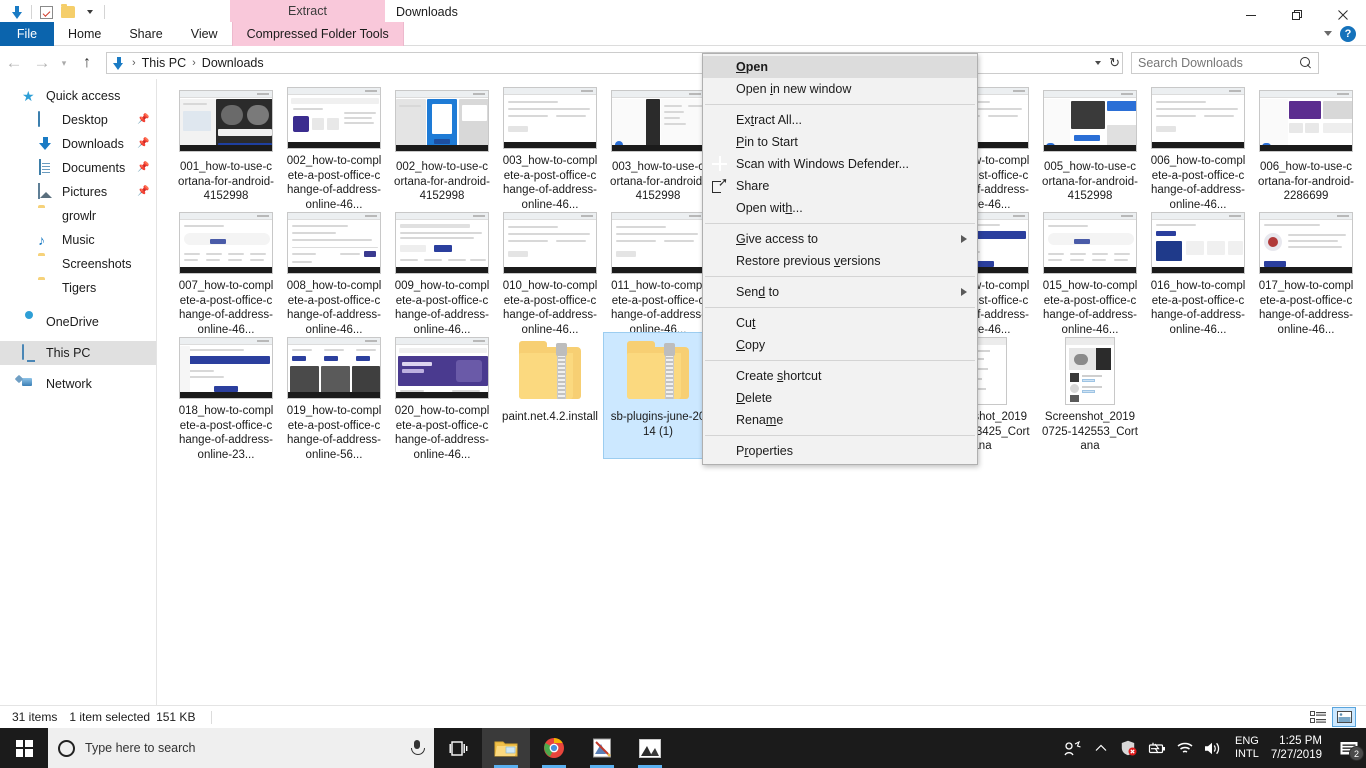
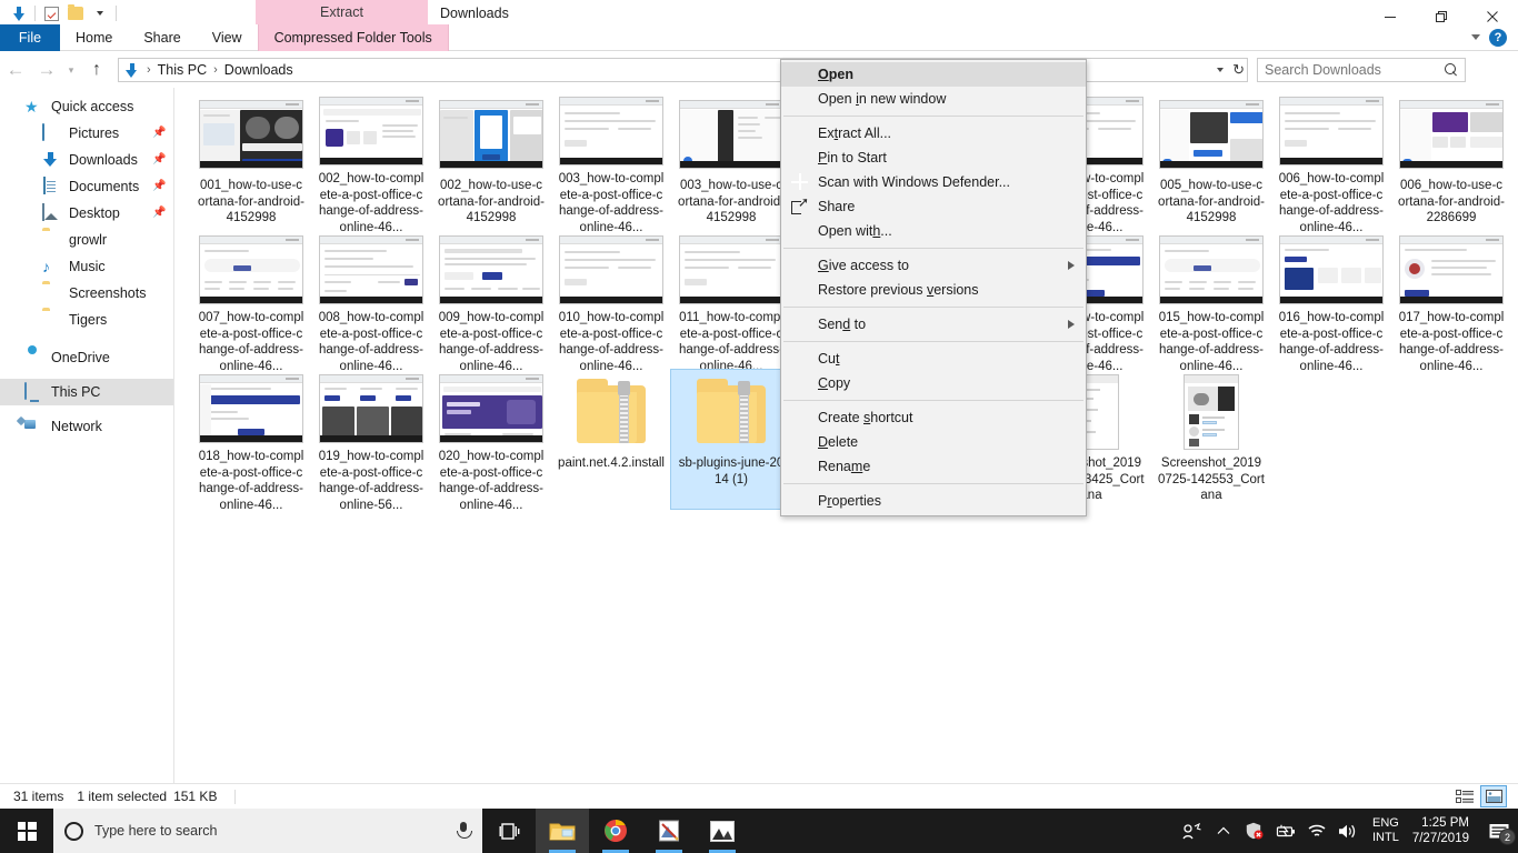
  Extract
  Downloads
  File
  Home
  Share
  View
  Compressed Folder Tools
  ?
  ←
  →
  ▾
  ↑
  ›
  This PC
  ›
  Downloads
  ↻
  Search Downloads
  ★
  Quick access
- Desktop
+ Pictures
  📌
  Downloads
  📌
  Documents
  📌
- Pictures
+ Desktop
  📌
  growlr
  ♪
  Music
  Screenshots
  Tigers
  OneDrive
  This PC
  Network
  001_how-to-use-cortana-for-android-4152998
  002_how-to-complete-a-post-office-change-of-address-online-46...
  002_how-to-use-cortana-for-android-4152998
  003_how-to-complete-a-post-office-change-of-address-online-46...
  003_how-to-use-ortana-for-android4152998
  005_how-to-use-cortana-for-android-4152998
  006_how-to-complete-a-post-office-change-of-address-online-46...
  006_how-to-use-cortana-for-android-2286699
  007_how-to-complete-a-post-office-change-of-address-online-46...
  008_how-to-complete-a-post-office-change-of-address-online-46...
  009_how-to-complete-a-post-office-change-of-address-online-46...
  010_how-to-complete-a-post-office-change-of-address-online-46...
  011_how-to-compete-a-post-office-hange-of-addressonline-46...
  015_how-to-complete-a-post-office-change-of-address-online-46...
  016_how-to-complete-a-post-office-change-of-address-online-46...
  017_how-to-complete-a-post-office-change-of-address-online-46...
- 018_how-to-complete-a-post-office-change-of-address-online-23...
+ 018_how-to-complete-a-post-office-change-of-address-online-46...
  019_how-to-complete-a-post-office-change-of-address-online-56...
  020_how-to-complete-a-post-office-change-of-address-online-46...
  paint.net.4.2.install
  sb-plugins-june-214 (1)
  Screenshot_20190725-142553_Cortana
  Open
  Open in new window
  Extract All...
  Pin to Start
  Scan with Windows Defender...
  Share
  Open with...
  Give access to
  Restore previous versions
  Send to
  Cut
  Copy
  Create shortcut
  Delete
  Rename
  Properties
  31 items
  1 item selected
  151 KB
  Type here to search
  ENG
  INTL
  1:25 PM
  7/27/2019
  2
